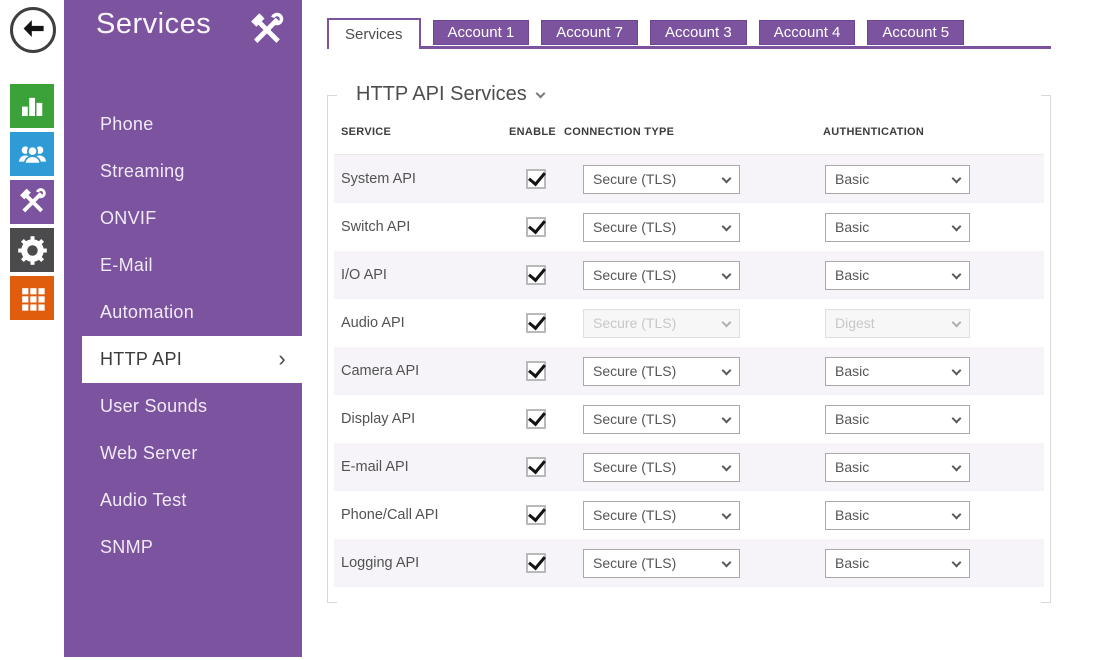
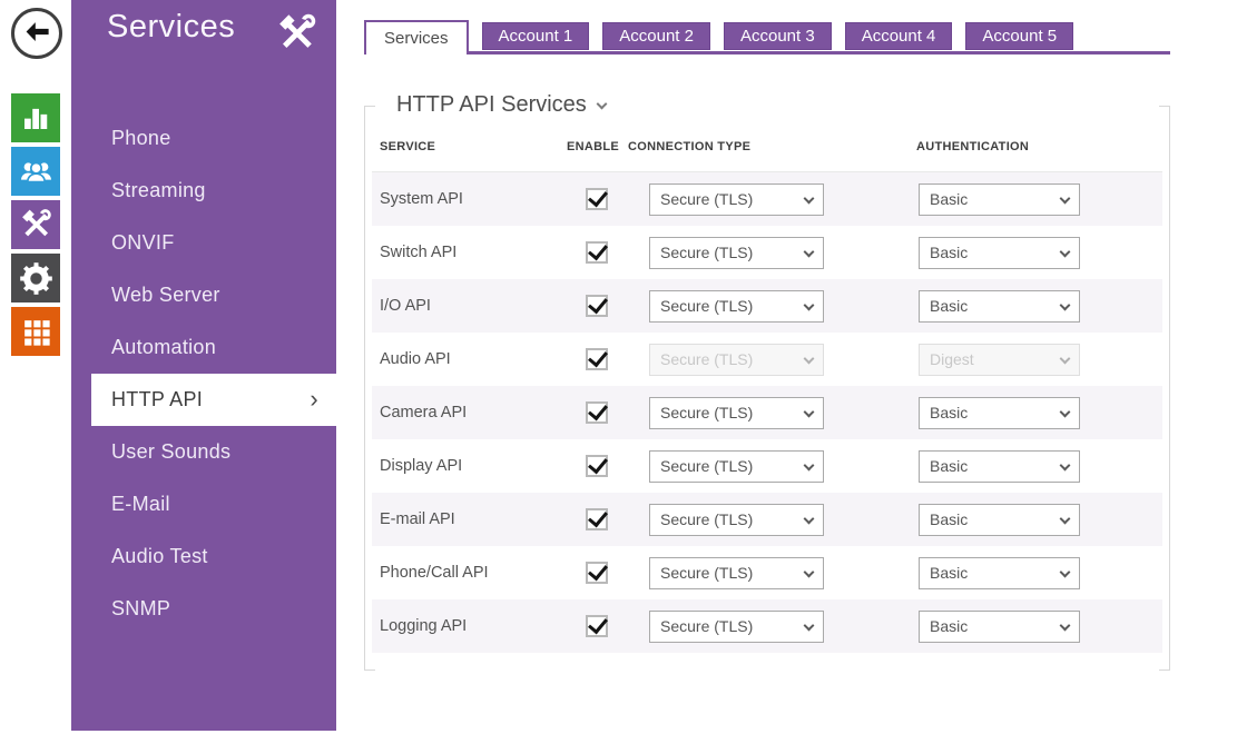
  Services
  Phone
  Streaming
  ONVIF
- E-Mail
+ Web Server
  Automation
  HTTP API
  ›
  User Sounds
- Web Server
+ E-Mail
  Audio Test
  SNMP
  Services
  Account 1
- Account 7
+ Account 2
  Account 3
  Account 4
  Account 5
  HTTP API Services
  SERVICE
  ENABLE
  CONNECTION TYPE
  AUTHENTICATION
  System API
  Secure (TLS)
  Basic
  Switch API
  Secure (TLS)
  Basic
  I/O API
  Secure (TLS)
  Basic
  Audio API
  Secure (TLS)
  Digest
  Camera API
  Secure (TLS)
  Basic
  Display API
  Secure (TLS)
  Basic
  E-mail API
  Secure (TLS)
  Basic
  Phone/Call API
  Secure (TLS)
  Basic
  Logging API
  Secure (TLS)
  Basic
